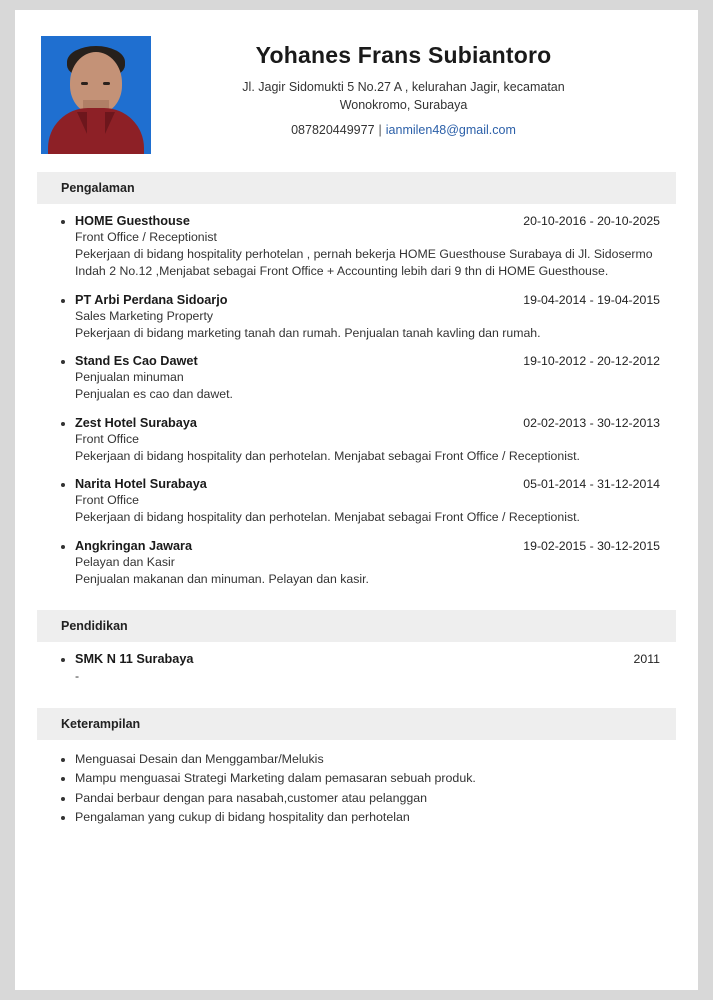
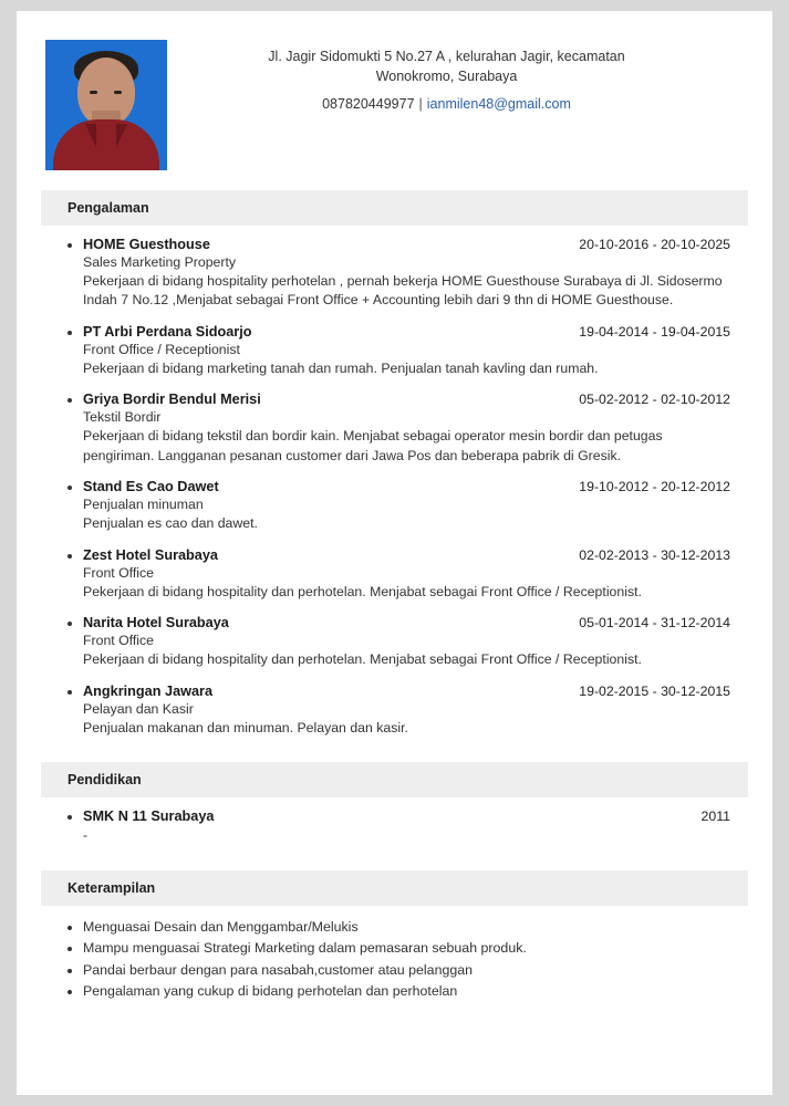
- Yohanes Frans Subiantoro
  Jl. Jagir Sidomukti 5 No.27 A , kelurahan Jagir, kecamatan
  Wonokromo, Surabaya
  087820449977 | ianmilen48@gmail.com
  Pengalaman
  HOME Guesthouse
  20-10-2016 - 20-10-2025
- Front Office / Receptionist
+ Sales Marketing Property
- Pekerjaan di bidang hospitality perhotelan , pernah bekerja HOME Guesthouse Surabaya di Jl. Sidosermo Indah 2 No.12 ,Menjabat sebagai Front Office + Accounting lebih dari 9 thn di HOME Guesthouse.
+ Pekerjaan di bidang hospitality perhotelan , pernah bekerja HOME Guesthouse Surabaya di Jl. Sidosermo Indah 7 No.12 ,Menjabat sebagai Front Office + Accounting lebih dari 9 thn di HOME Guesthouse.
  PT Arbi Perdana Sidoarjo
  19-04-2014 - 19-04-2015
- Sales Marketing Property
+ Front Office / Receptionist
  Pekerjaan di bidang marketing tanah dan rumah. Penjualan tanah kavling dan rumah.
+ Griya Bordir Bendul Merisi
+ 05-02-2012 - 02-10-2012
+ Tekstil Bordir
+ Pekerjaan di bidang tekstil dan bordir kain. Menjabat sebagai operator mesin bordir dan petugas pengiriman. Langganan pesanan customer dari Jawa Pos dan beberapa pabrik di Gresik.
  Stand Es Cao Dawet
  19-10-2012 - 20-12-2012
  Penjualan minuman
  Penjualan es cao dan dawet.
  Zest Hotel Surabaya
  02-02-2013 - 30-12-2013
  Front Office
  Pekerjaan di bidang hospitality dan perhotelan. Menjabat sebagai Front Office / Receptionist.
  Narita Hotel Surabaya
  05-01-2014 - 31-12-2014
  Front Office
  Pekerjaan di bidang hospitality dan perhotelan. Menjabat sebagai Front Office / Receptionist.
  Angkringan Jawara
  19-02-2015 - 30-12-2015
  Pelayan dan Kasir
  Penjualan makanan dan minuman. Pelayan dan kasir.
  Pendidikan
  SMK N 11 Surabaya
  2011
  -
  Keterampilan
  Menguasai Desain dan Menggambar/Melukis
  Mampu menguasai Strategi Marketing dalam pemasaran sebuah produk.
  Pandai berbaur dengan para nasabah,customer atau pelanggan
- Pengalaman yang cukup di bidang hospitality dan perhotelan
+ Pengalaman yang cukup di bidang perhotelan dan perhotelan
